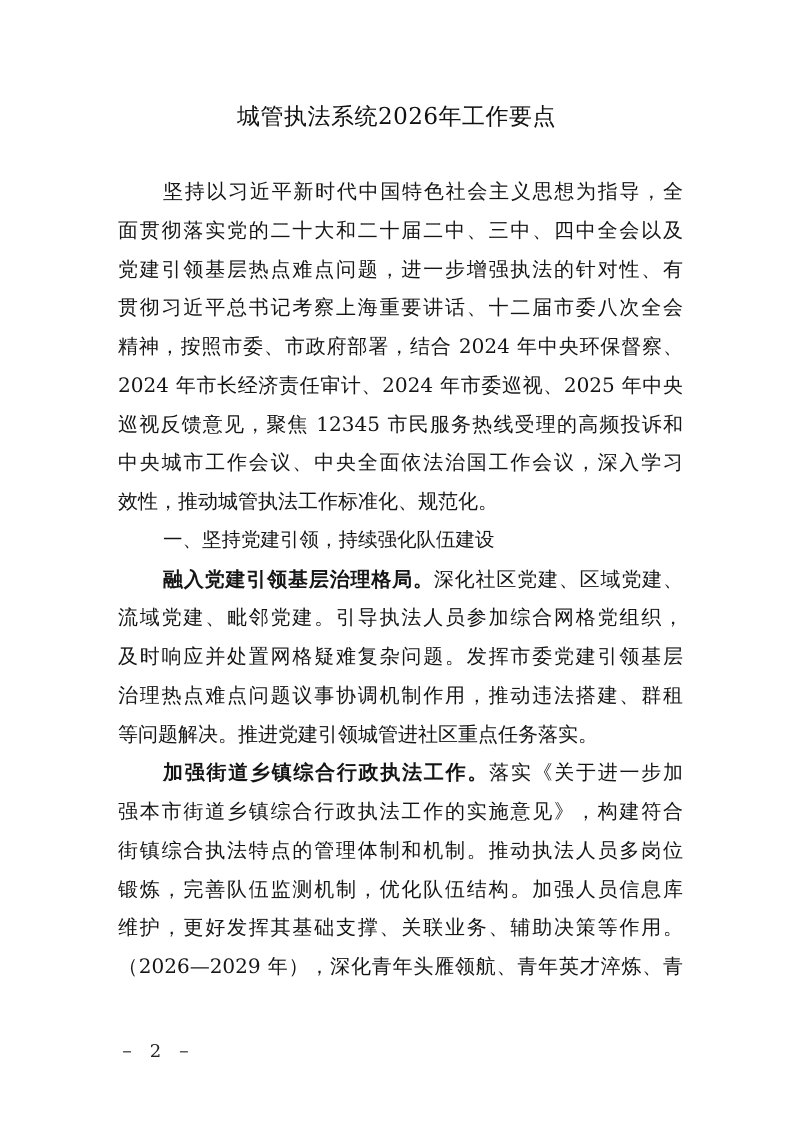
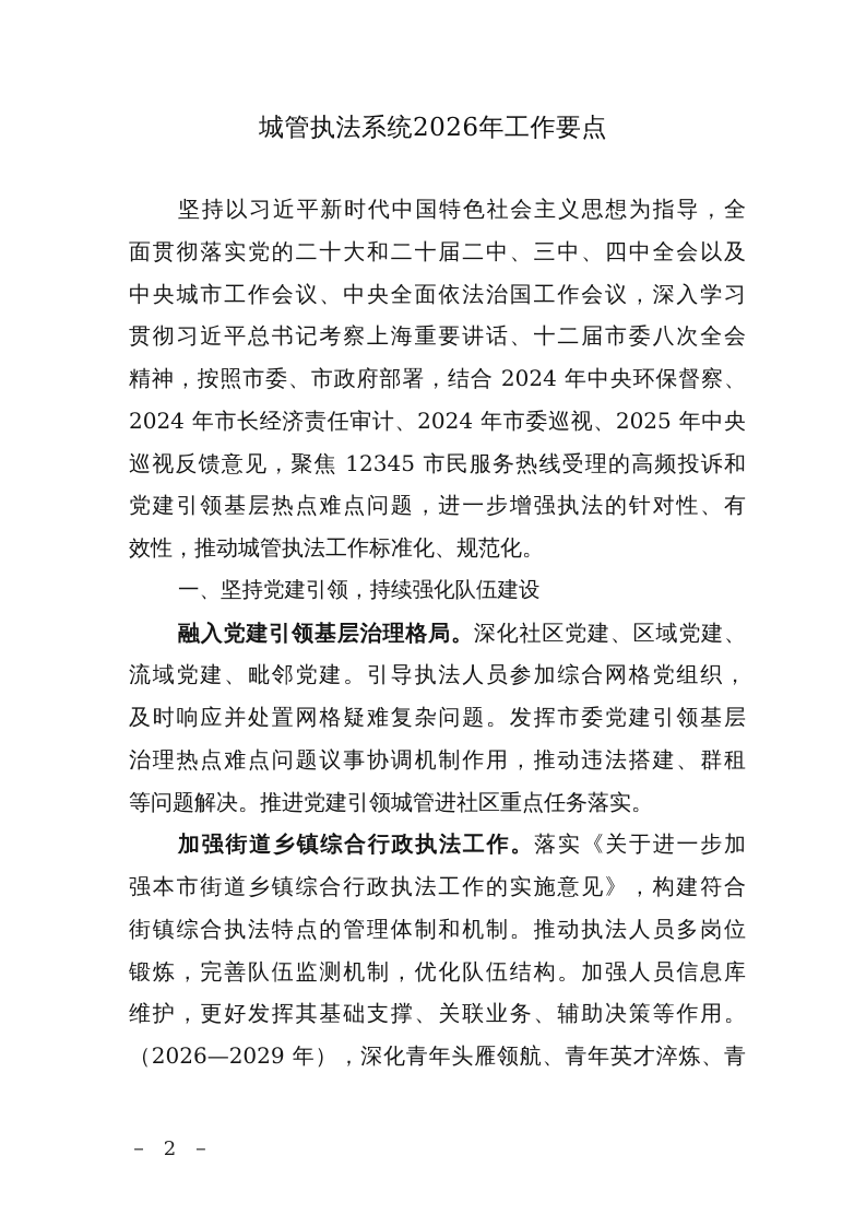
  城管执法系统2026年工作要点
  坚持以习近平新时代中国特色社会主义思想为指导，全
  面贯彻落实党的二十大和二十届二中、三中、四中全会以及
- 党建引领基层热点难点问题，进一步增强执法的针对性、有
+ 中央城市工作会议、中央全面依法治国工作会议，深入学习
  贯彻习近平总书记考察上海重要讲话、十二届市委八次全会
  精神，按照市委、市政府部署，结合 2024 年中央环保督察、
  2024 年市长经济责任审计、2024 年市委巡视、2025 年中央
  巡视反馈意见，聚焦 12345 市民服务热线受理的高频投诉和
- 中央城市工作会议、中央全面依法治国工作会议，深入学习
+ 党建引领基层热点难点问题，进一步增强执法的针对性、有
  效性，推动城管执法工作标准化、规范化。
  一、坚持党建引领，持续强化队伍建设
  融入党建引领基层治理格局。深化社区党建、区域党建、
  流域党建、毗邻党建。引导执法人员参加综合网格党组织，
  及时响应并处置网格疑难复杂问题。发挥市委党建引领基层
  治理热点难点问题议事协调机制作用，推动违法搭建、群租
  等问题解决。推进党建引领城管进社区重点任务落实。
  加强街道乡镇综合行政执法工作。落实《关于进一步加
  强本市街道乡镇综合行政执法工作的实施意见》，构建符合
  街镇综合执法特点的管理体制和机制。推动执法人员多岗位
  锻炼，完善队伍监测机制，优化队伍结构。加强人员信息库
  维护，更好发挥其基础支撑、关联业务、辅助决策等作用。
  （2026—2029 年），深化青年头雁领航、青年英才淬炼、青
  － 2 －
